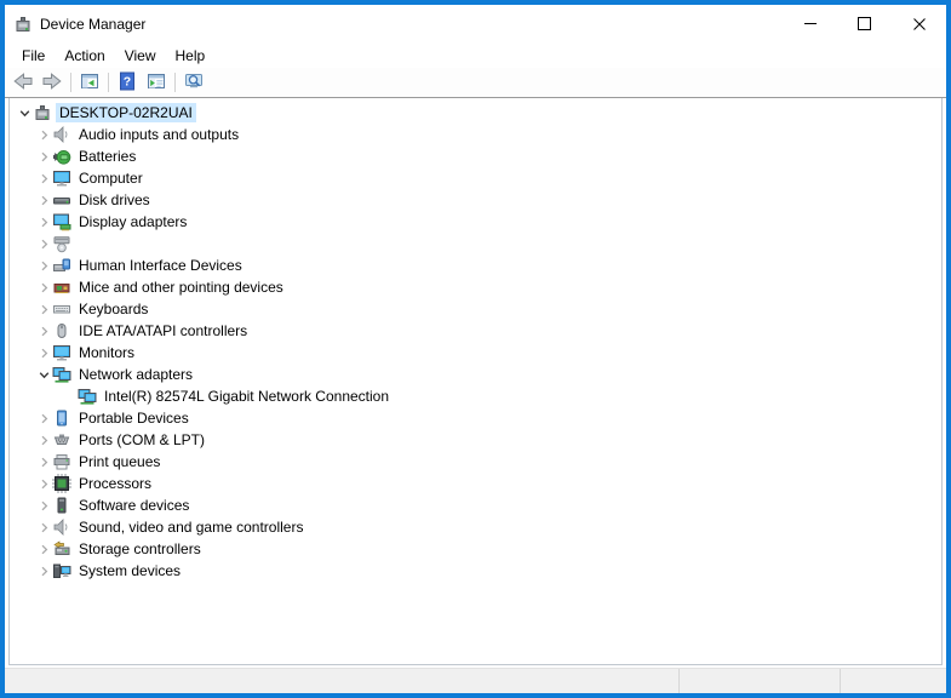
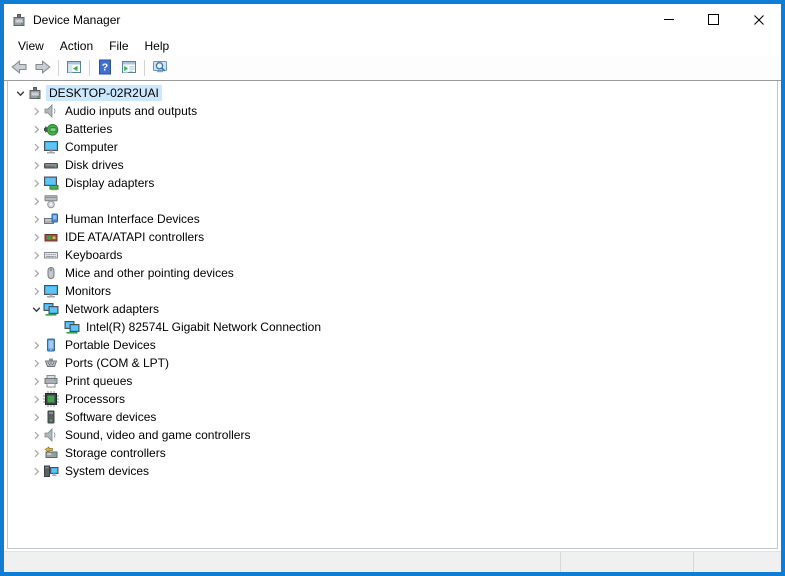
  Device Manager
- File
+ View
  Action
- View
+ File
  Help
  ?
  DESKTOP-02R2UAI
  Audio inputs and outputs
  Batteries
  Computer
  Disk drives
  Display adapters
  Human Interface Devices
- Mice and other pointing devices
+ IDE ATA/ATAPI controllers
  Keyboards
- IDE ATA/ATAPI controllers
+ Mice and other pointing devices
  Monitors
  Network adapters
  Intel(R) 82574L Gigabit Network Connection
  Portable Devices
  Ports (COM & LPT)
  Print queues
  Processors
  Software devices
  Sound, video and game controllers
  Storage controllers
  System devices
